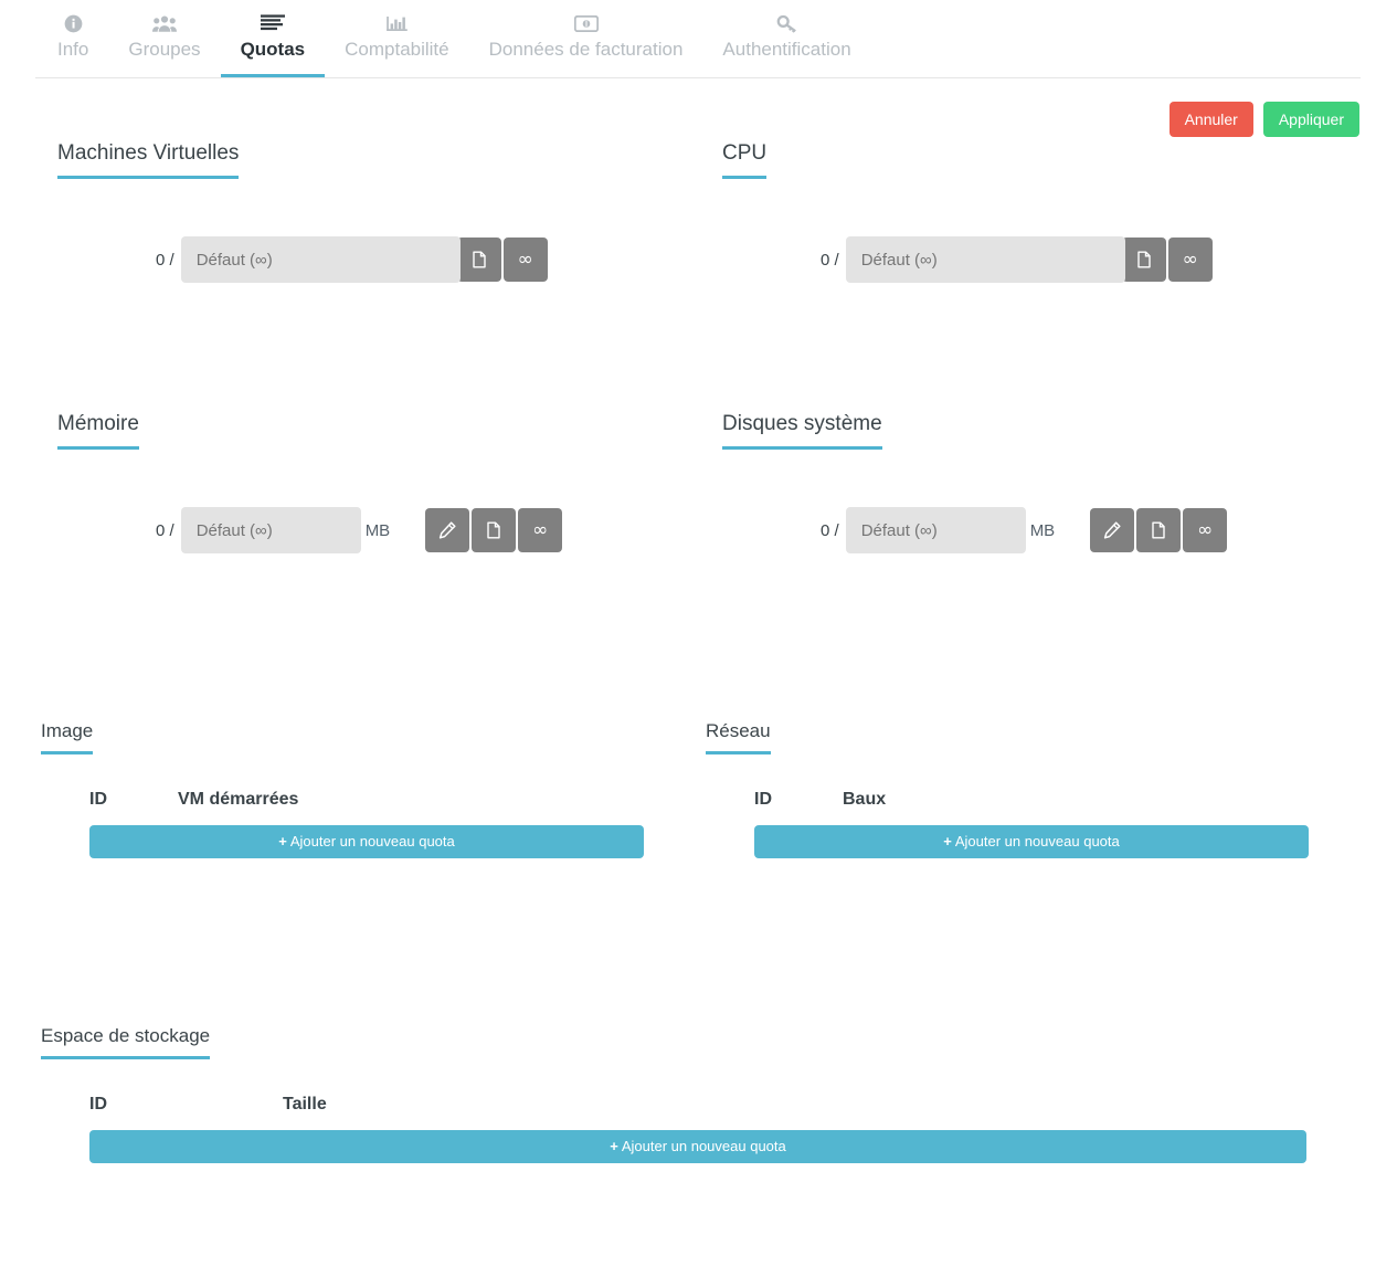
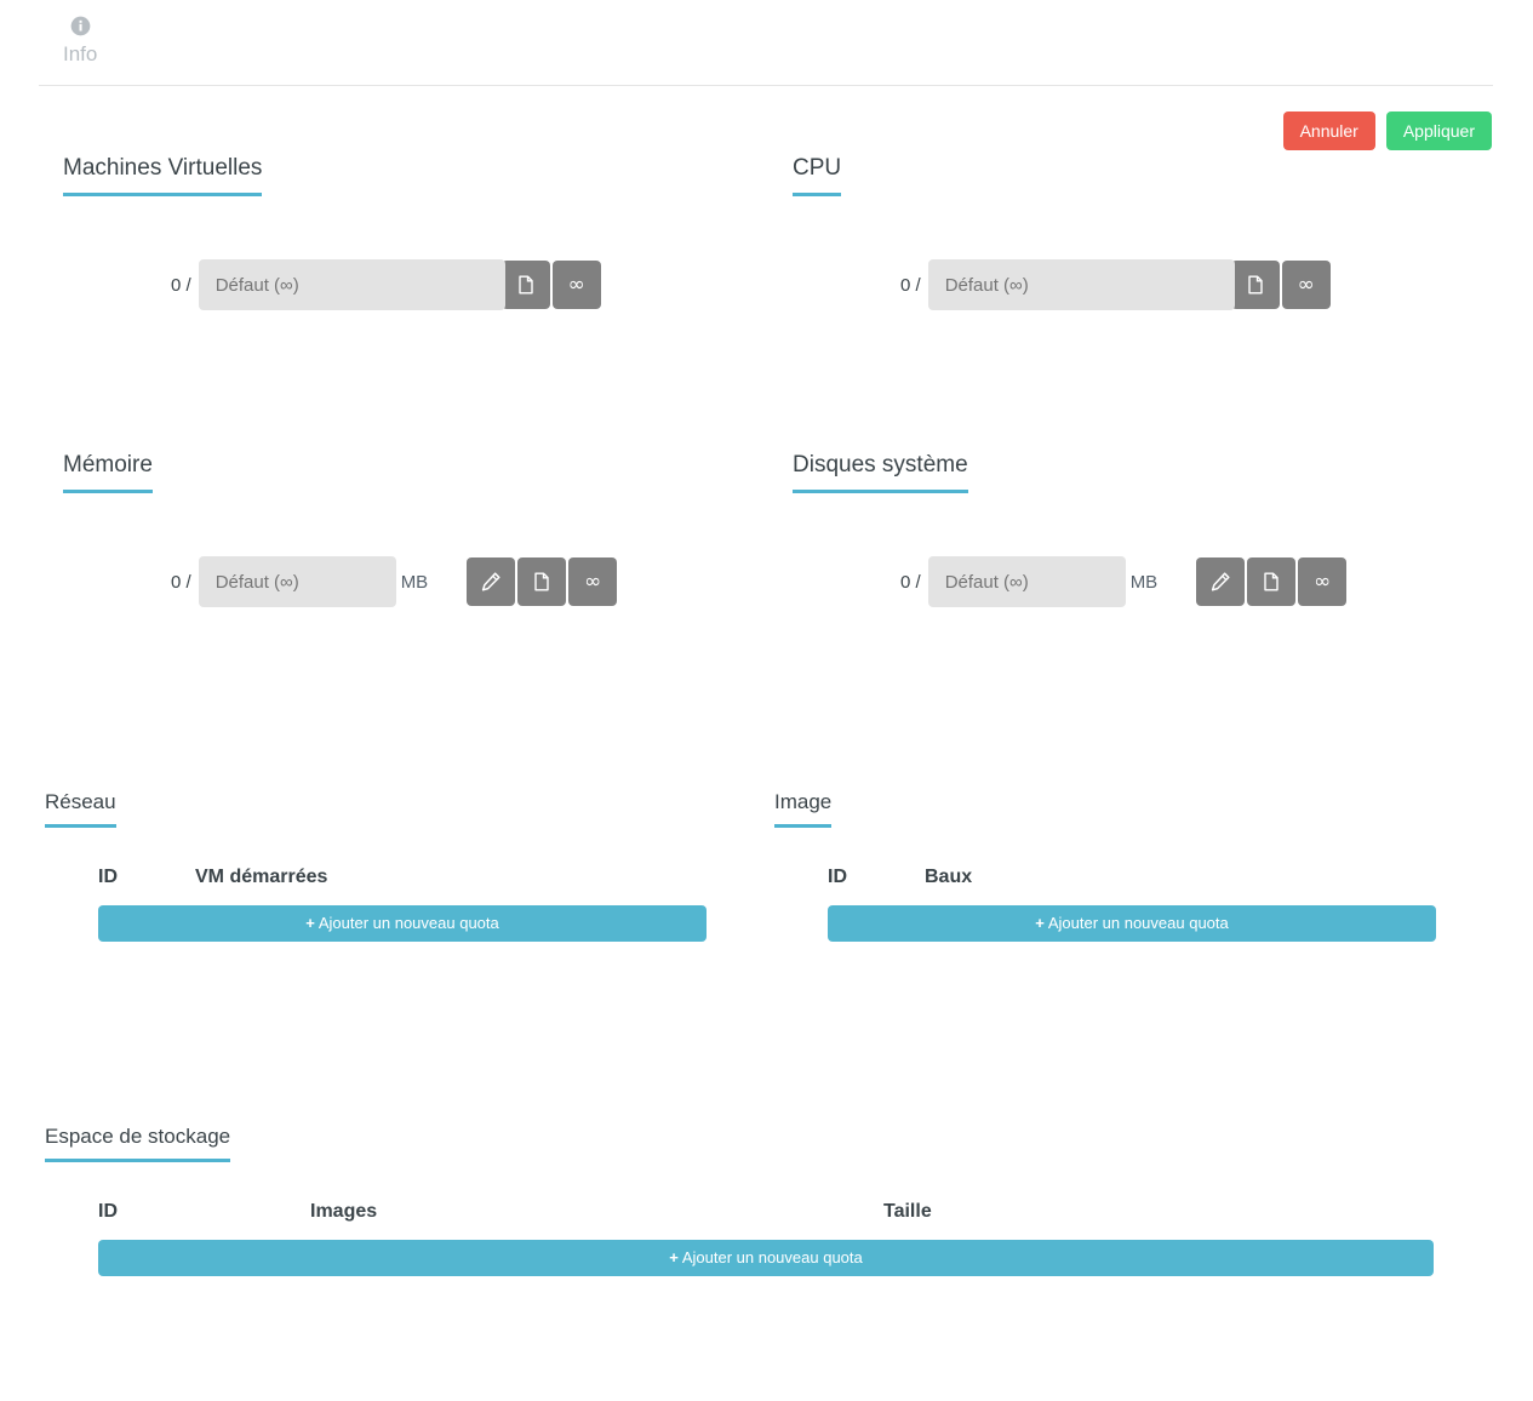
  Info
- Groupes
- Quotas
- Comptabilité
- Données de facturation
- Authentification
  Annuler
  Appliquer
  Machines Virtuelles
  0 /
  Défaut (∞)
  ∞
  CPU
  0 /
  Défaut (∞)
  ∞
  Mémoire
  0 /
  Défaut (∞)
  MB
  ∞
  Disques système
  0 /
  Défaut (∞)
  MB
  ∞
- Image
+ Réseau
  ID
  VM démarrées
  + Ajouter un nouveau quota
- Réseau
+ Image
  ID
  Baux
  + Ajouter un nouveau quota
  Espace de stockage
  ID
+ Images
  Taille
  + Ajouter un nouveau quota
